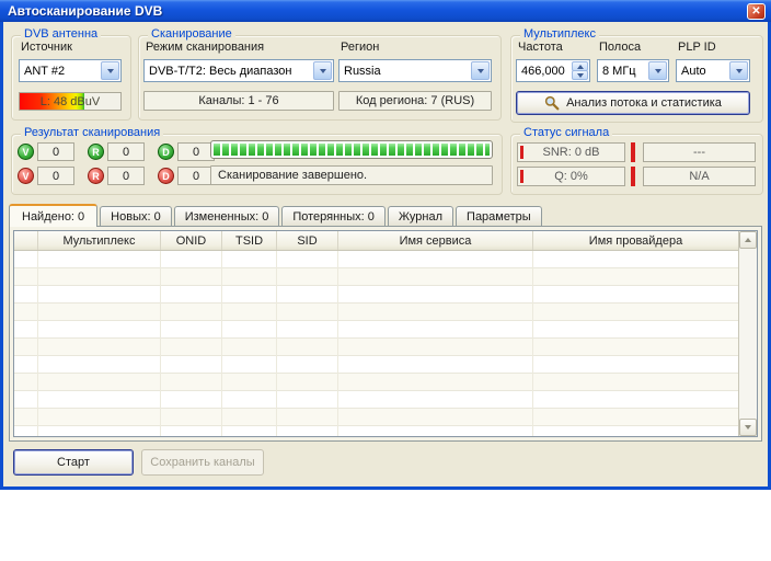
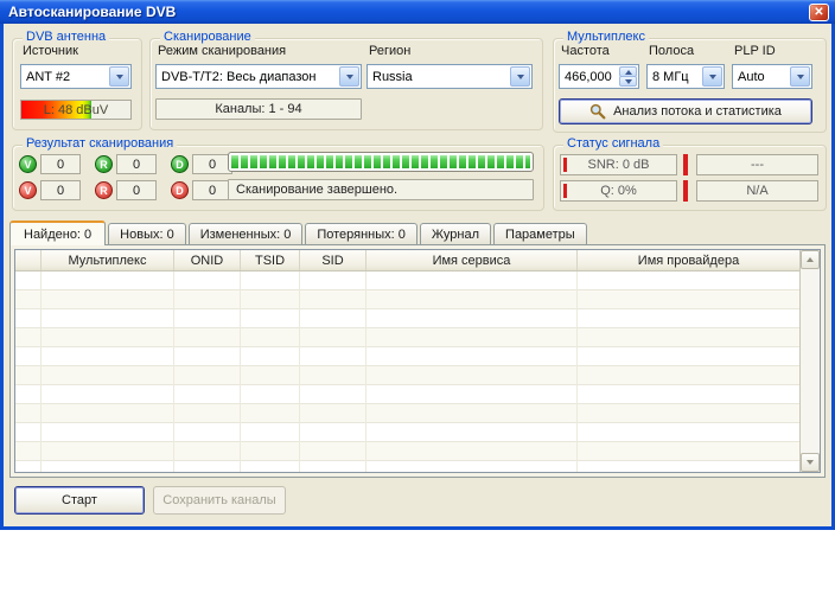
  Автосканирование DVB
  ✕
  DVB антенна
  Источник
  ANT #2
  L: 48 dBuV
  Сканирование
  Режим сканирования
  DVB-T/T2: Весь диапазон
  Регион
  Russia
- Каналы: 1 - 76
+ Каналы: 1 - 94
- Код региона: 7 (RUS)
  Мультиплекс
  Частота
  466,000
  Полоса
  8 МГц
  PLP ID
  Auto
  Анализ потока и статистика
  Результат сканирования
  V
  0
  R
  0
  D
  0
  V
  0
  R
  0
  D
  0
  Сканирование завершено.
  Статус сигнала
  SNR: 0 dB
  ---
  Q: 0%
  N/A
  Найдено: 0
  Новых: 0
  Измененных: 0
  Потерянных: 0
  Журнал
  Параметры
  Мультиплекс
  ONID
  TSID
  SID
  Имя сервиса
  Имя провайдера
  Старт
  Сохранить каналы
